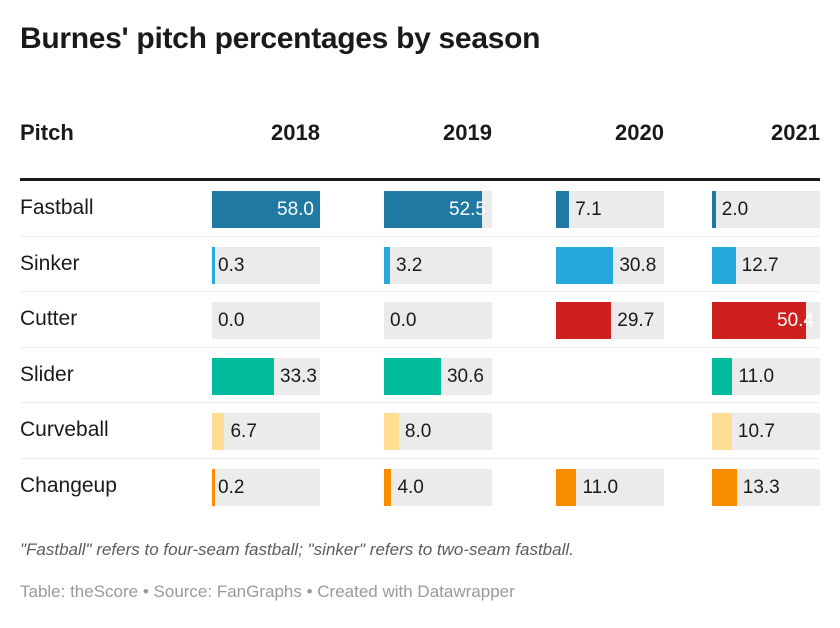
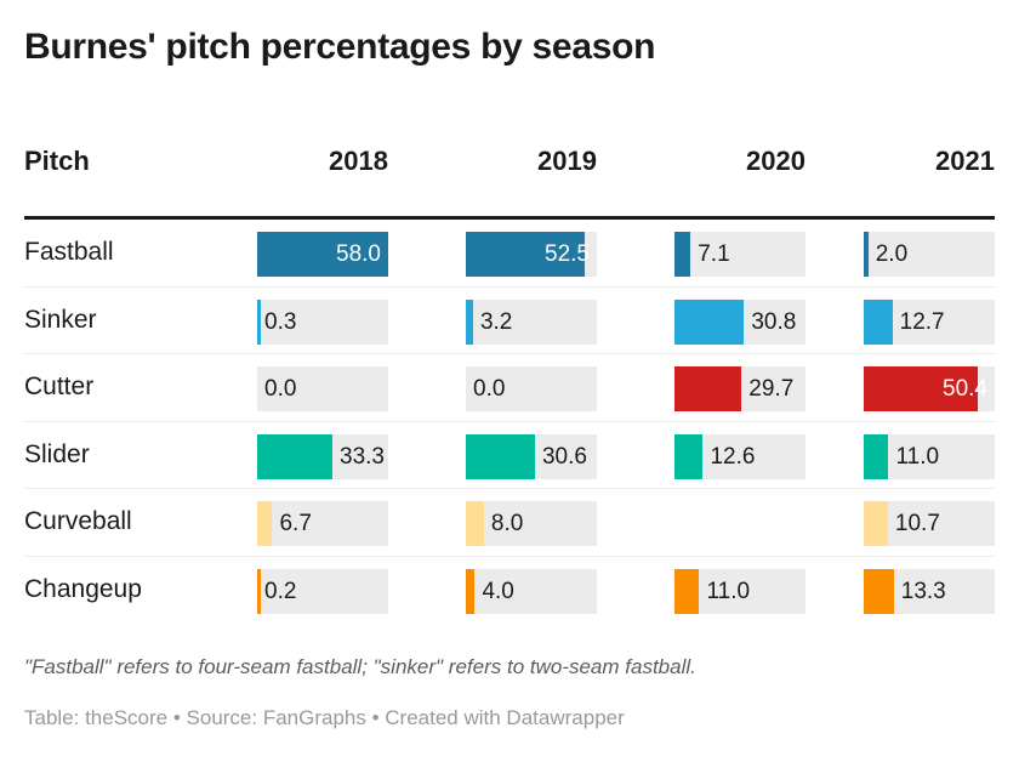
  Burnes' pitch percentages by season
  Pitch
  2018
  2019
  2020
  2021
  Fastball
  58.0
  52.5
  7.1
  2.0
  Sinker
  0.3
  3.2
  30.8
  12.7
  Cutter
  0.0
  0.0
  29.7
  50.4
  Slider
  33.3
  30.6
+ 12.6
  11.0
  Curveball
  6.7
  8.0
  10.7
  Changeup
  0.2
  4.0
  11.0
  13.3
  "Fastball" refers to four-seam fastball; "sinker" refers to two-seam fastball.
  Table: theScore • Source: FanGraphs • Created with Datawrapper
